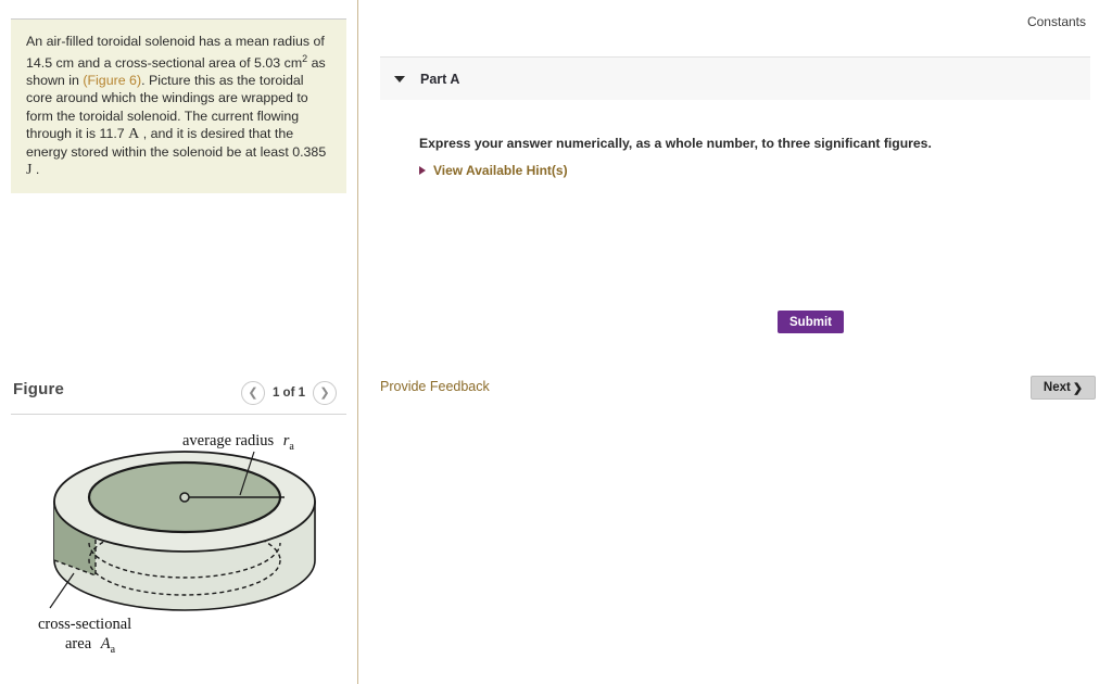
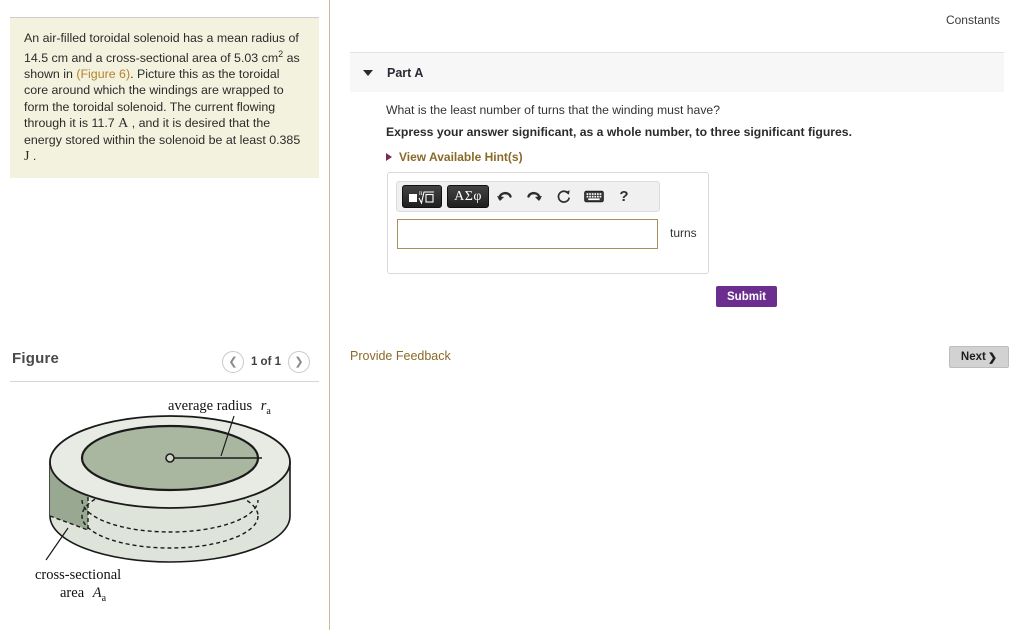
  An air-filled toroidal solenoid has a mean radius of 14.5 cm and a cross-sectional area of 5.03 cm2 as shown in (Figure 6). Picture this as the toroidal core around which the windings are wrapped to form the toroidal solenoid. The current flowing through it is 11.7 A , and it is desired that the energy stored within the solenoid be at least 0.385 J .
  Figure
  ❮
  1 of 1
  ❯
  average radius ra
  cross-sectional
  area Aa
  Constants
  Part A
+ What is the least number of turns that the winding must have?
- Express your answer numerically, as a whole number, to three significant figures.
+ Express your answer significant, as a whole number, to three significant figures.
  View Available Hint(s)
+ n
+ ΑΣφ
+ ?
+ turns
  Submit
  Provide Feedback
  Next
  ❯
